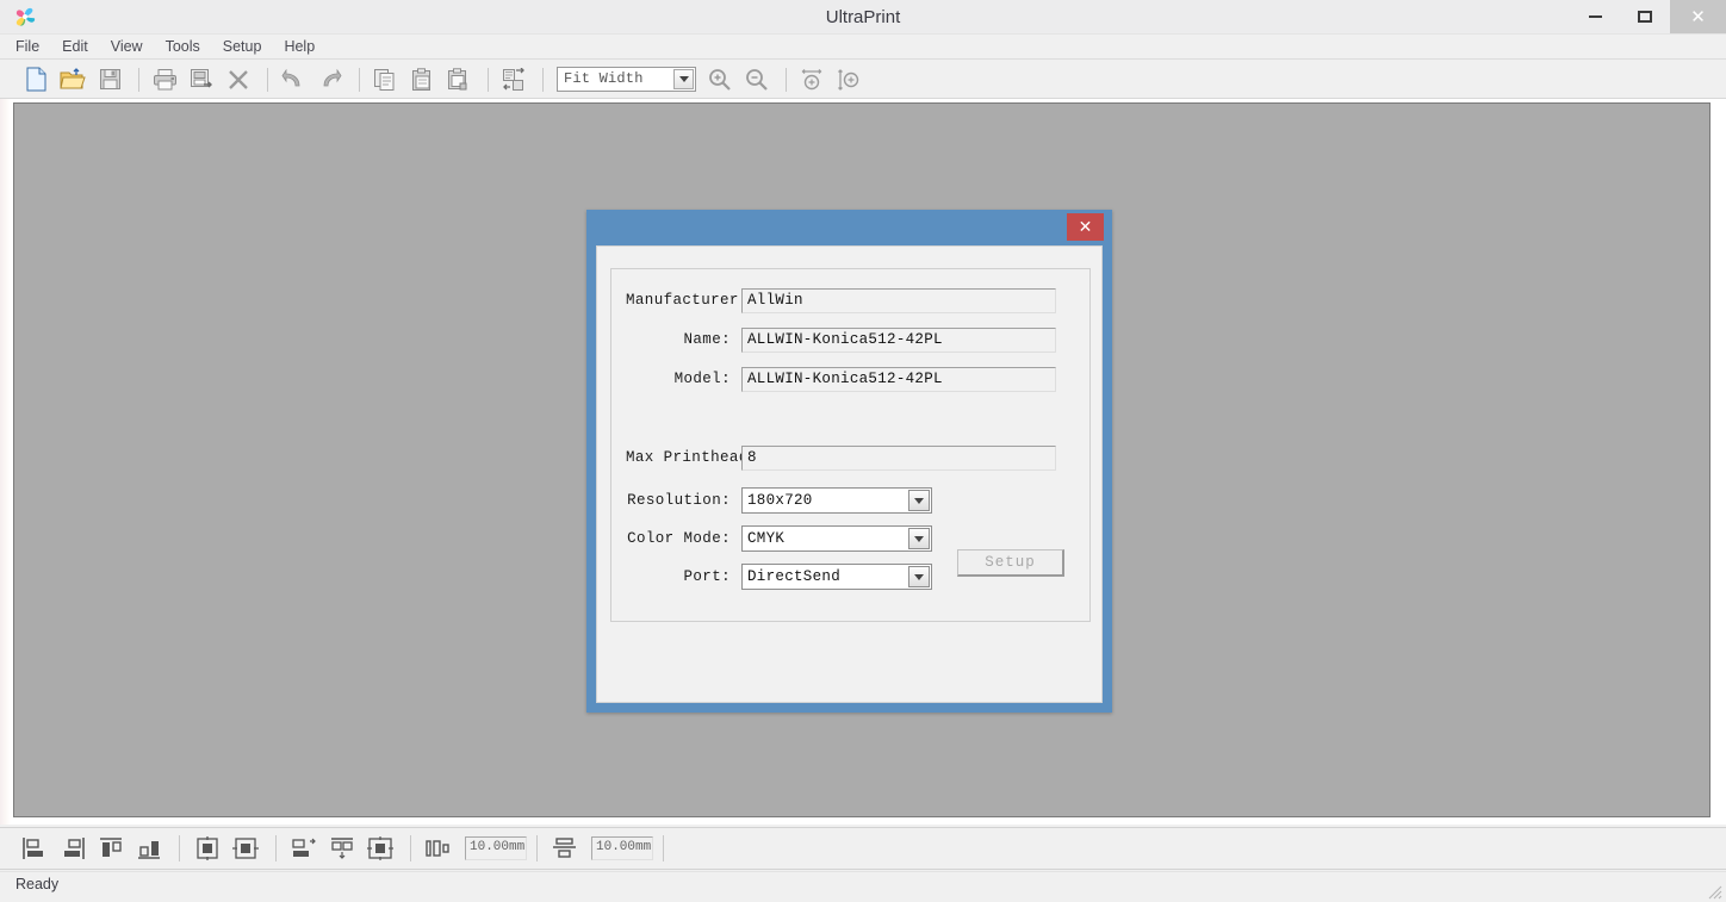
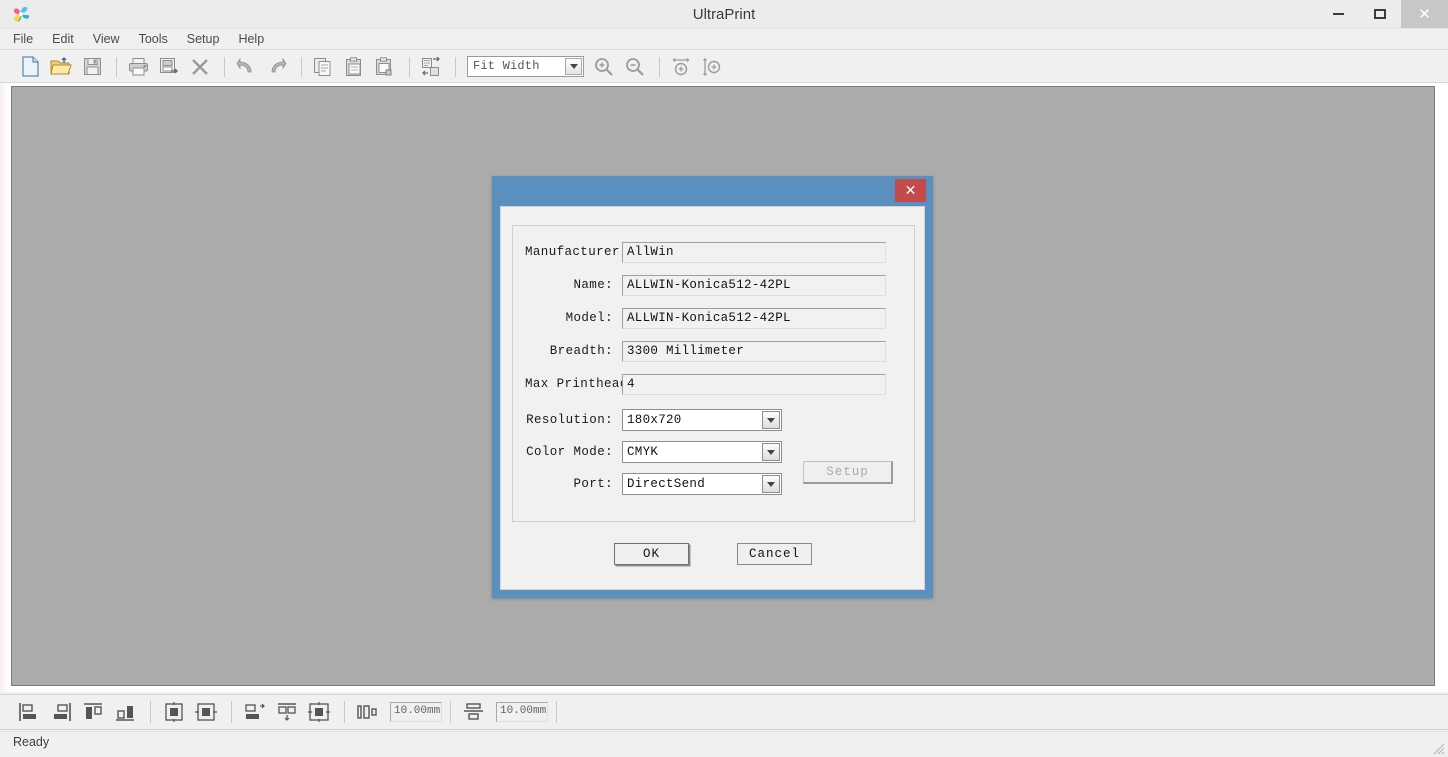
  UltraPrint
  ✕
  File
  Edit
  View
  Tools
  Setup
  Help
  Fit Width
  ✕
  Manufacturer
  AllWin
  Name:
  ALLWIN-Konica512-42PL
  Model:
  ALLWIN-Konica512-42PL
+ Breadth:
+ 3300 Millimeter
  Max Printhea
- 8
+ 4
  Resolution:
  180x720
  Color Mode:
  CMYK
  Port:
  DirectSend
  Setup
+ OK
+ Cancel
  10.00mm
  10.00mm
  Ready
